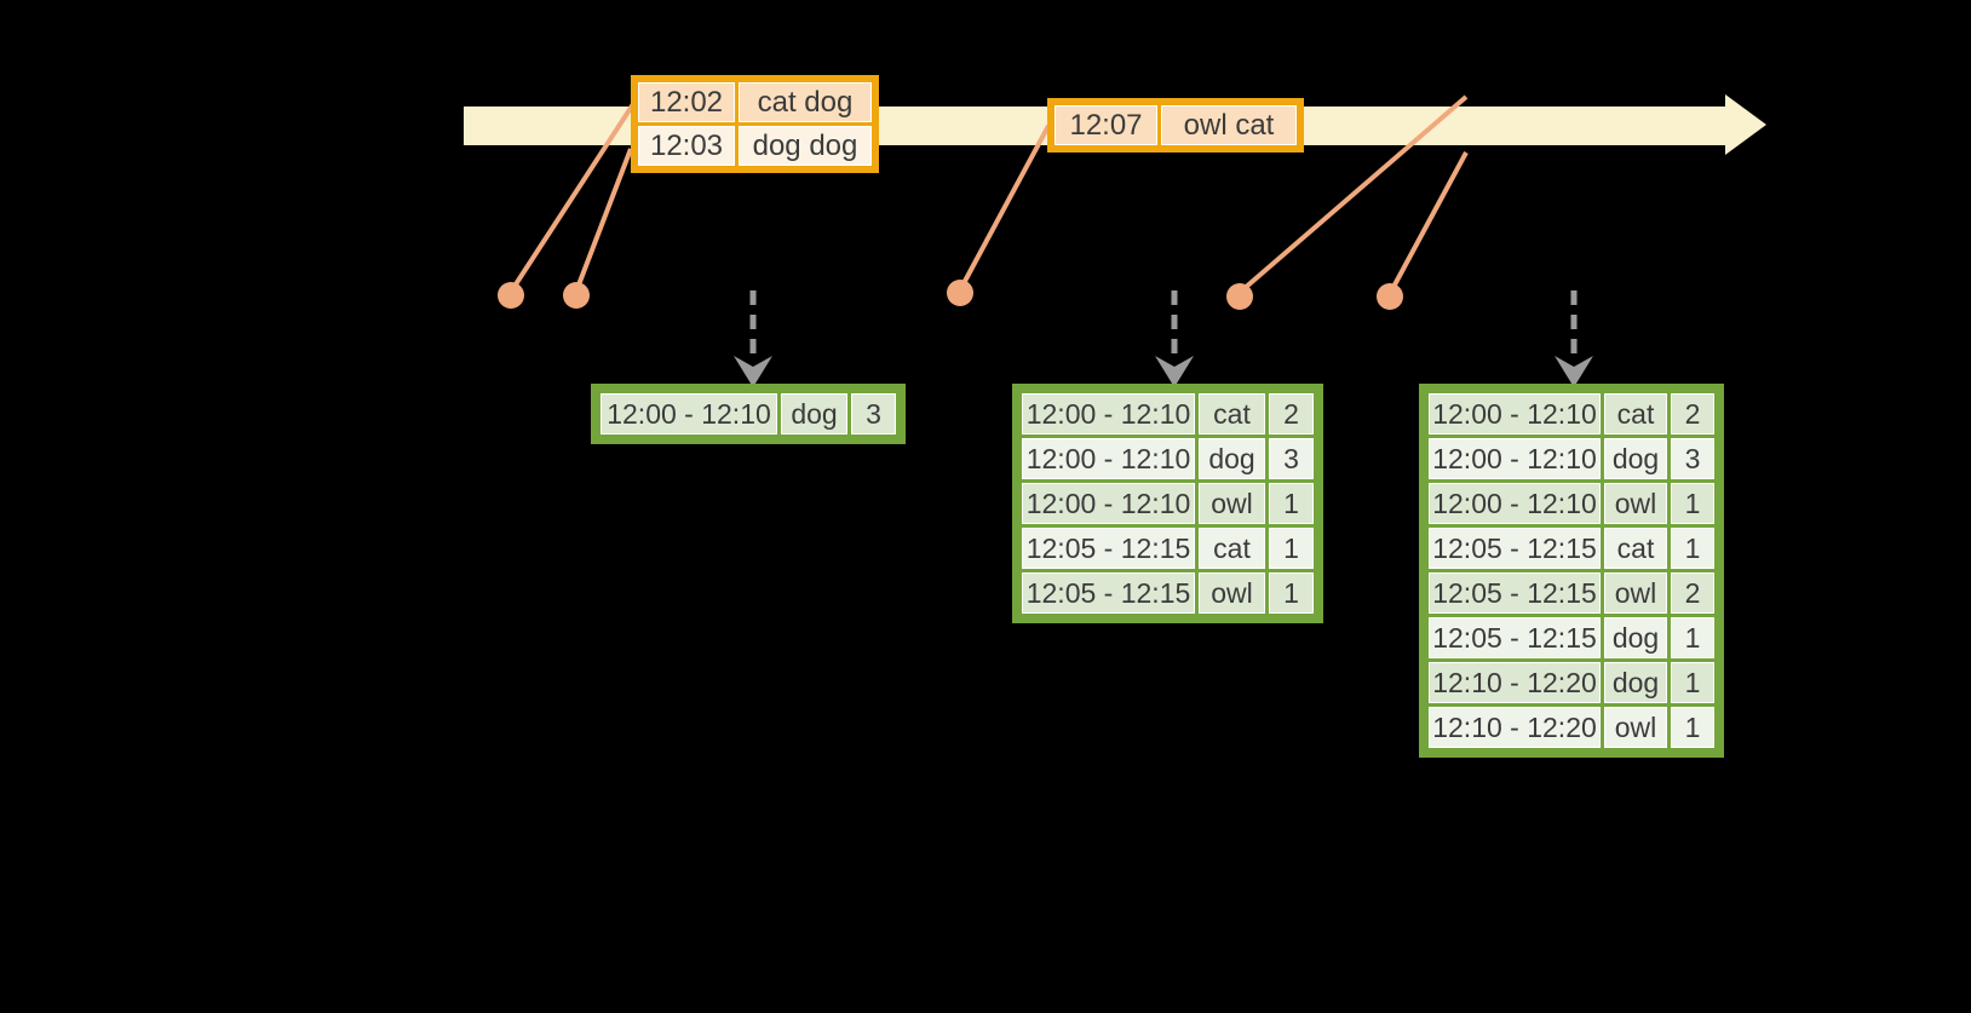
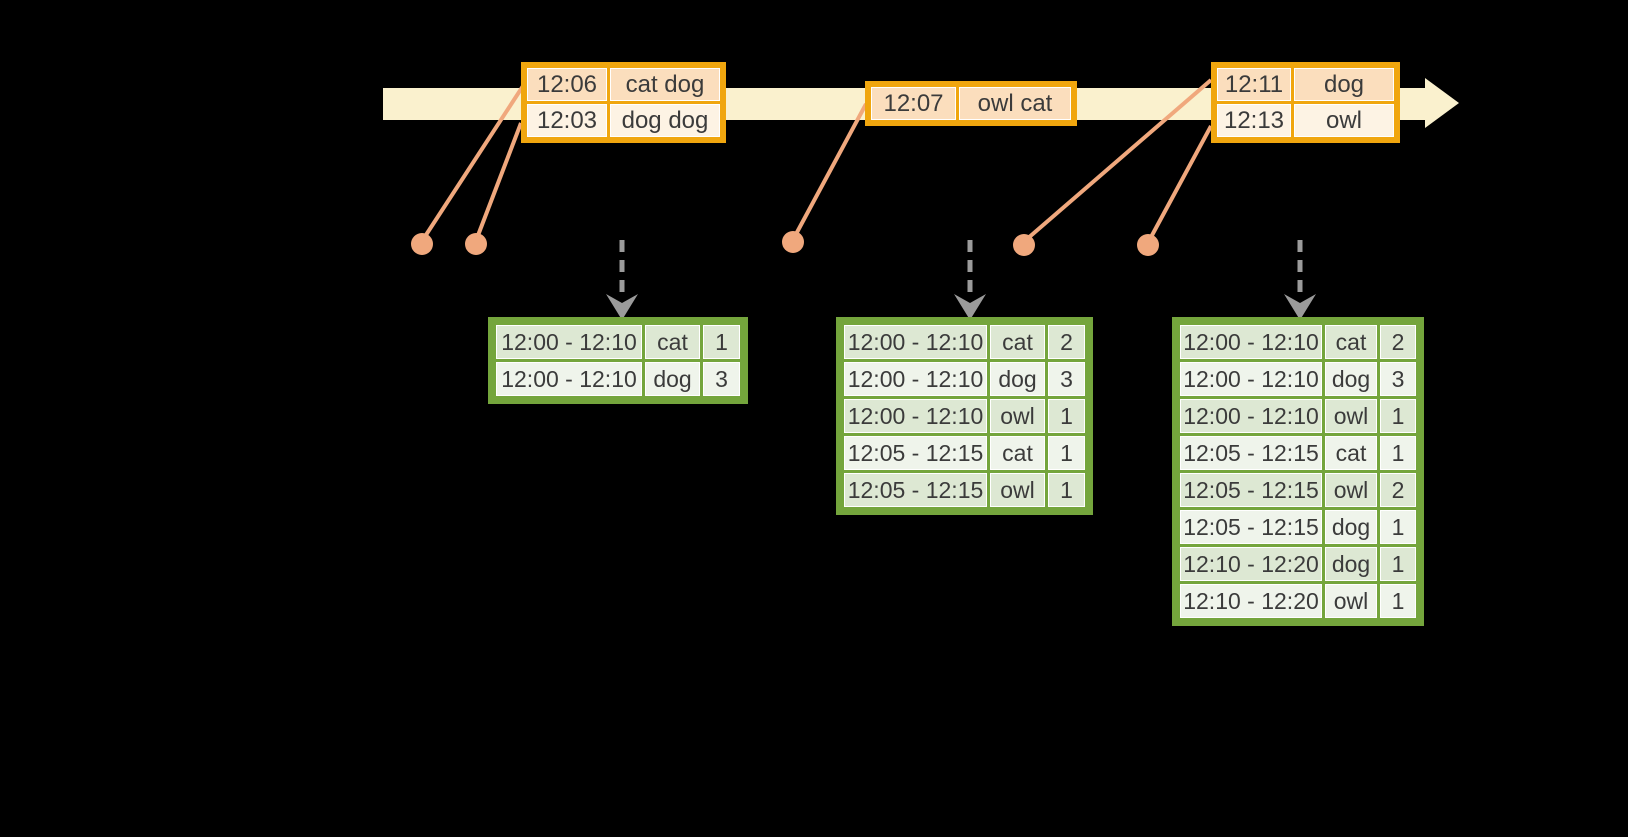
- 12:02	cat dog
+ 12:06	cat dog
  12:03	dog dog
  12:07	owl cat
+ 12:11	dog
+ 12:13	owl
+ 12:00 - 12:10	cat	1
  12:00 - 12:10	dog	3
  12:00 - 12:10	cat	2
  12:00 - 12:10	dog	3
  12:00 - 12:10	owl	1
  12:05 - 12:15	cat	1
  12:05 - 12:15	owl	1
  12:00 - 12:10	cat	2
  12:00 - 12:10	dog	3
  12:00 - 12:10	owl	1
  12:05 - 12:15	cat	1
  12:05 - 12:15	owl	2
  12:05 - 12:15	dog	1
  12:10 - 12:20	dog	1
  12:10 - 12:20	owl	1
